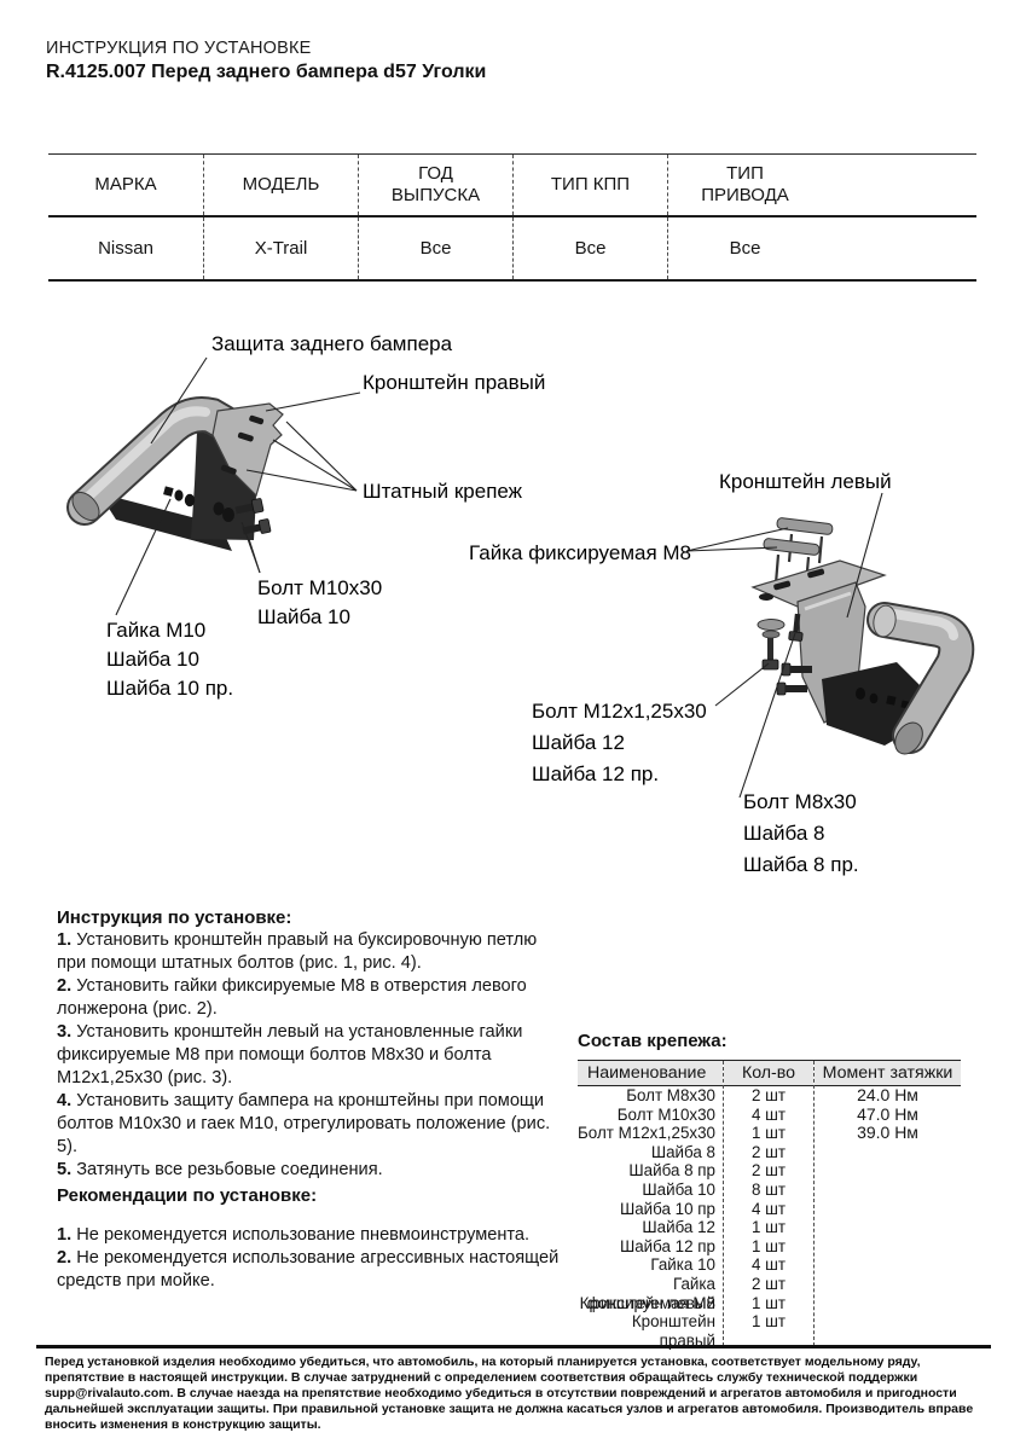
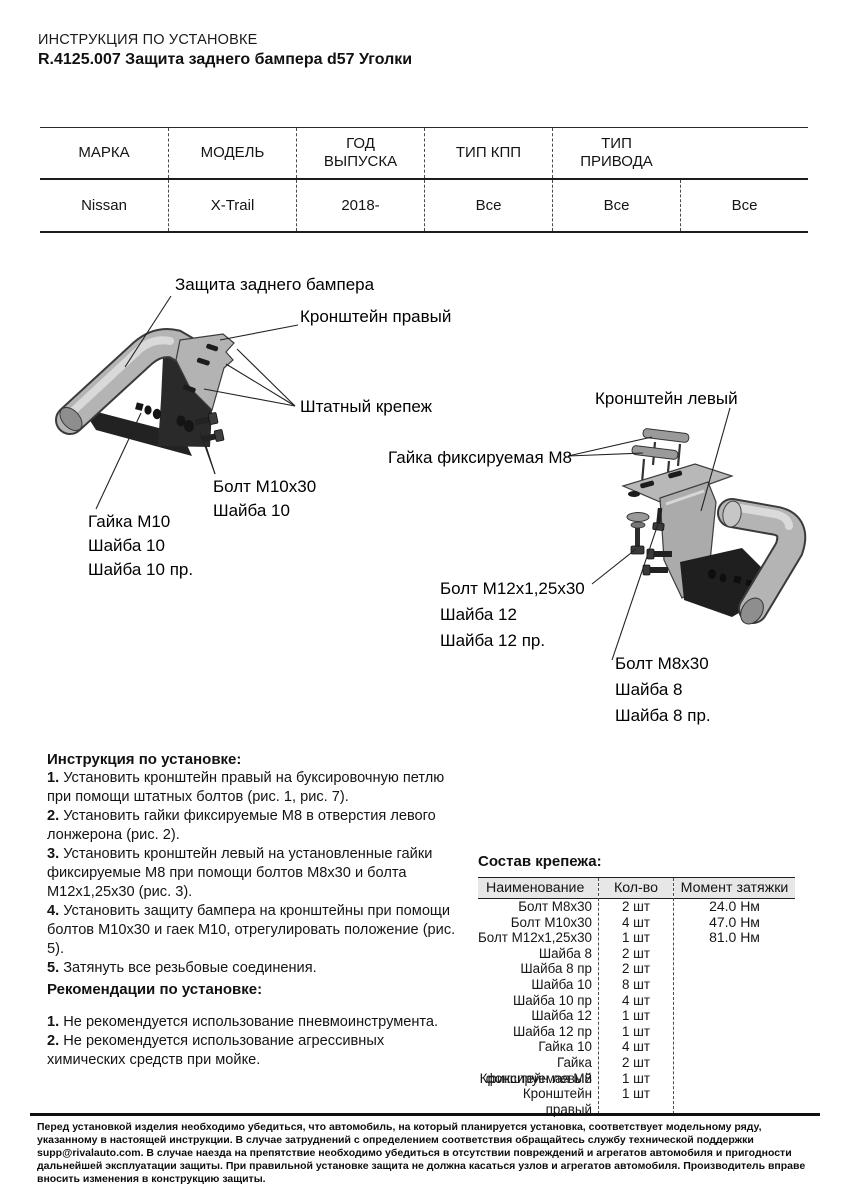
  ИНСТРУКЦИЯ ПО УСТАНОВКЕ
- R.4125.007 Перед заднего бампера d57 Уголки
+ R.4125.007 Защита заднего бампера d57 Уголки
  МАРКА
  МОДЕЛЬ
  ГОД
  ВЫПУСКА
  ТИП КПП
  ТИП
  ПРИВОДА
  Nissan
  X-Trail
+ 2018-
  Все
  Все
  Все
  Защита заднего бампера
  Кронштейн правый
  Штатный крепеж
  Болт М10х30
  Шайба 10
  Гайка М10
  Шайба 10
  Шайба 10 пр.
  Кронштейн левый
  Гайка фиксируемая М8
  Болт М12х1,25х30
  Шайба 12
  Шайба 12 пр.
  Болт М8х30
  Шайба 8
  Шайба 8 пр.
  Инструкция по установке:
- 1. Установить кронштейн правый на буксировочную петлю при помощи штатных болтов (рис. 1, рис. 4).
+ 1. Установить кронштейн правый на буксировочную петлю при помощи штатных болтов (рис. 1, рис. 7).
  2. Установить гайки фиксируемые М8 в отверстия левого лонжерона (рис. 2).
  3. Установить кронштейн левый на установленные гайки фиксируемые М8 при помощи болтов М8х30 и болта М12х1,25х30 (рис. 3).
  4. Установить защиту бампера на кронштейны при помощи болтов М10х30 и гаек М10, отрегулировать положение (рис. 5).
  5. Затянуть все резьбовые соединения.
  Рекомендации по установке:
  1. Не рекомендуется использование пневмоинструмента.
- 2. Не рекомендуется использование агрессивных настоящей средств при мойке.
+ 2. Не рекомендуется использование агрессивных химических средств при мойке.
  Состав крепежа:
  Наименование
  Болт М8х30
  Болт М10х30
  Болт М12х1,25х30
  Шайба 8
  Шайба 8 пр
  Шайба 10
  Шайба 10 пр
  Шайба 12
  Шайба 12 пр
  Гайка 10
  Гайка фиксируемая М8
  Кронштейн левый
  Кронштейн правый
  Кол-во
  2 шт
  4 шт
  1 шт
  2 шт
  2 шт
  8 шт
  4 шт
  1 шт
  1 шт
  4 шт
  2 шт
  1 шт
  1 шт
  Момент затяжки
  24.0 Нм
  47.0 Нм
- 39.0 Нм
+ 81.0 Нм
- Перед установкой изделия необходимо убедиться, что автомобиль, на который планируется установка, соответствует модельному ряду, препятствие в настоящей инструкции. В случае затруднений с определением соответствия обращайтесь службу технической поддержки supp@rivalauto.com. В случае наезда на препятствие необходимо убедиться в отсутствии повреждений и агрегатов автомобиля и пригодности дальнейшей эксплуатации защиты. При правильной установке защита не должна касаться узлов и агрегатов автомобиля. Производитель вправе вносить изменения в конструкцию защиты.
+ Перед установкой изделия необходимо убедиться, что автомобиль, на который планируется установка, соответствует модельному ряду, указанному в настоящей инструкции. В случае затруднений с определением соответствия обращайтесь службу технической поддержки supp@rivalauto.com. В случае наезда на препятствие необходимо убедиться в отсутствии повреждений и агрегатов автомобиля и пригодности дальнейшей эксплуатации защиты. При правильной установке защита не должна касаться узлов и агрегатов автомобиля. Производитель вправе вносить изменения в конструкцию защиты.
